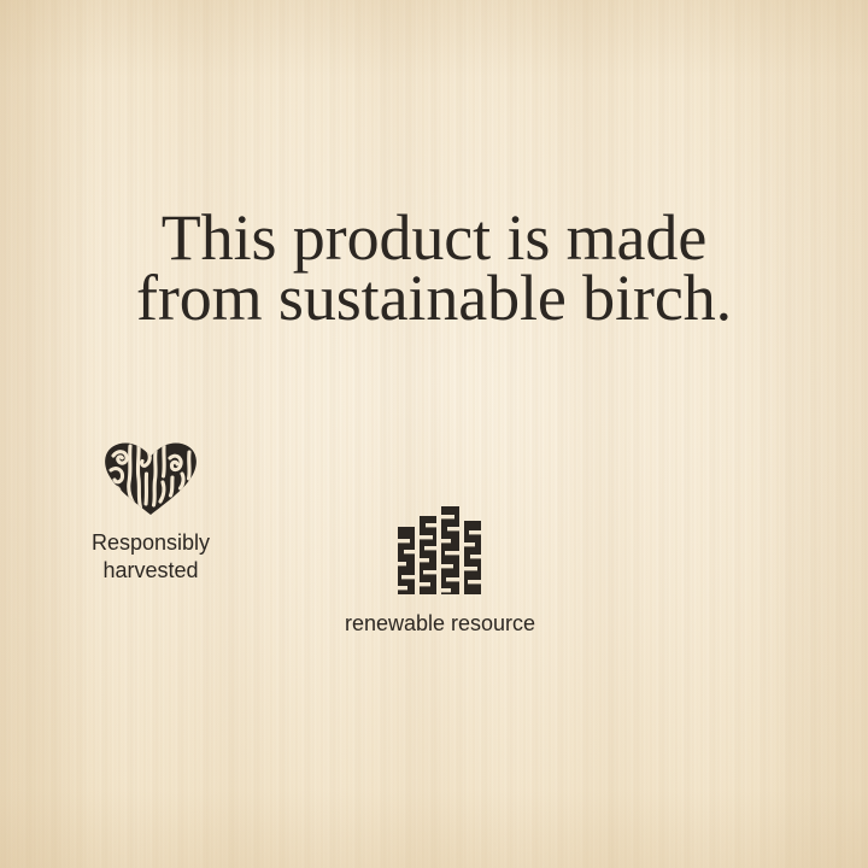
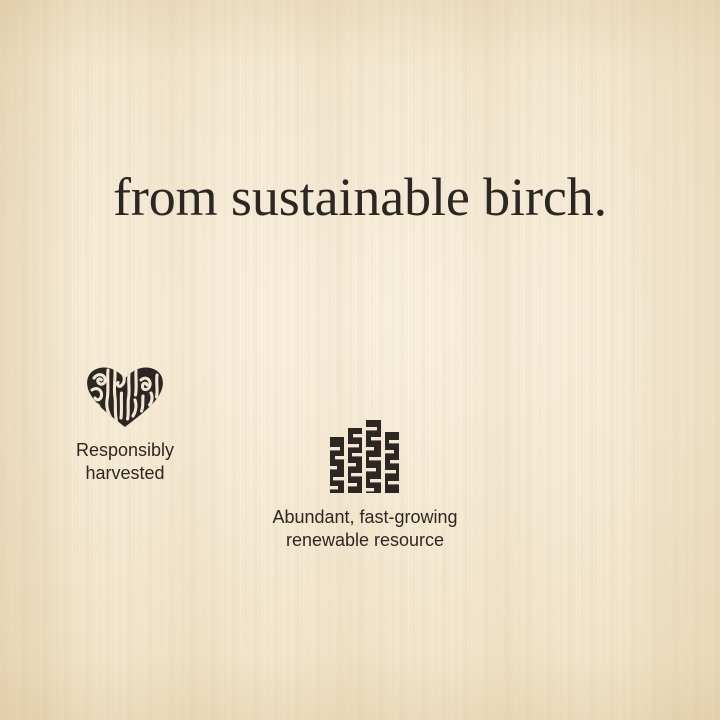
- This product is made
  from sustainable birch.
  Responsibly
  harvested
+ Abundant, fast-growing
  renewable resource
